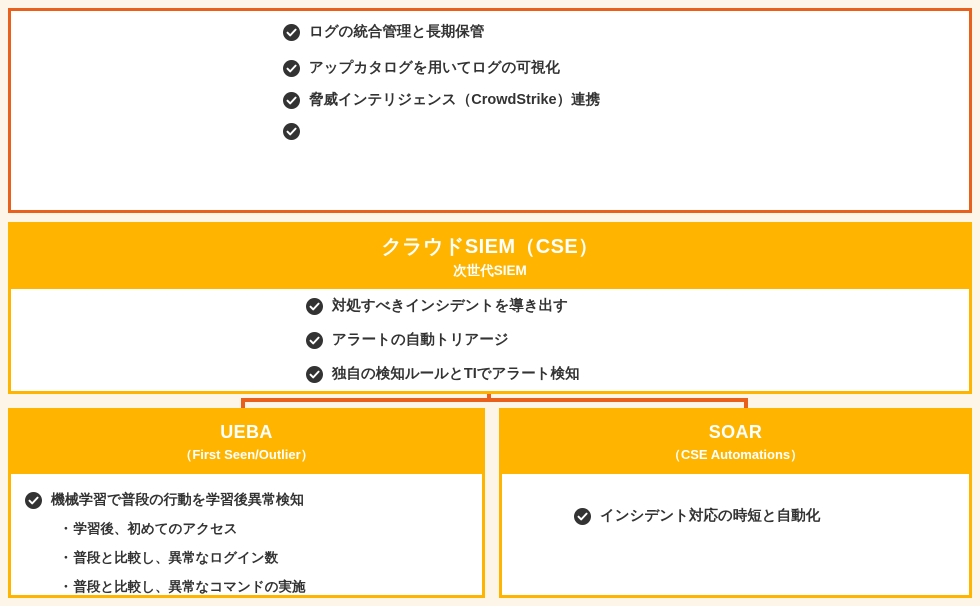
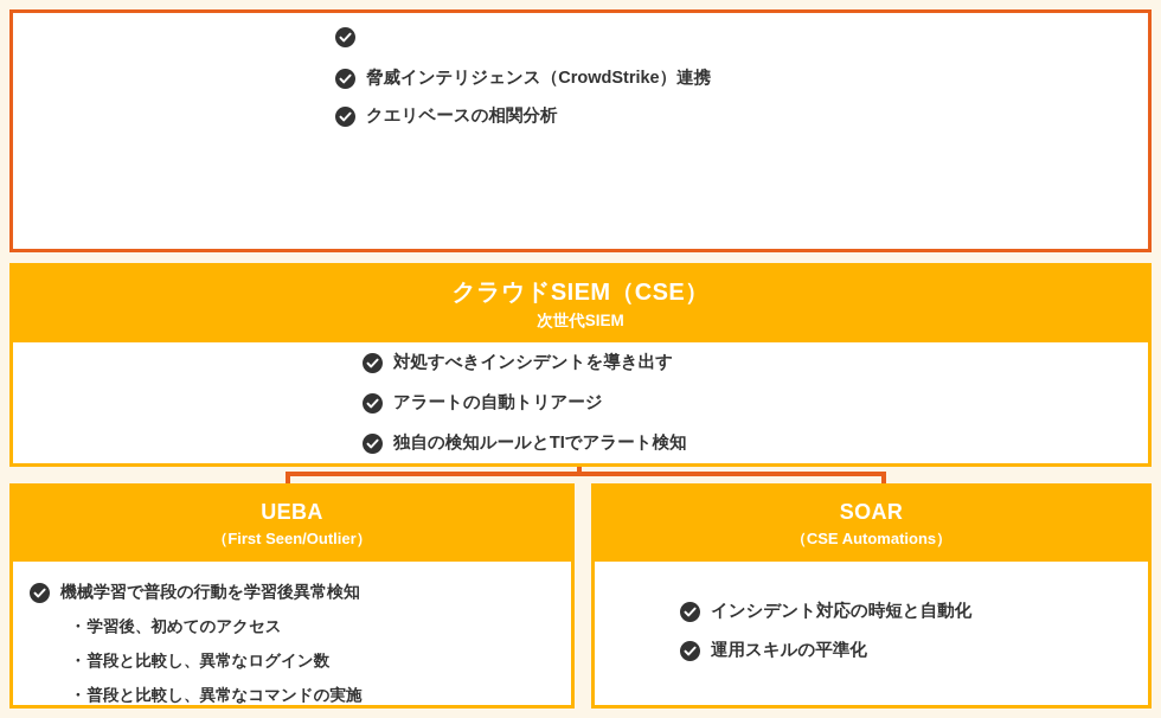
- ログの統合管理と長期保管
- アップカタログを用いてログの可視化
  脅威インテリジェンス（CrowdStrike）連携
+ クエリベースの相関分析
  クラウドSIEM（CSE）
  次世代SIEM
  対処すべきインシデントを導き出す
  アラートの自動トリアージ
  独自の検知ルールとTIでアラート検知
  UEBA
  （First Seen/Outlier）
  機械学習で普段の行動を学習後異常検知
  ・
  学習後、初めてのアクセス
  ・
  普段と比較し、異常なログイン数
  ・
  普段と比較し、異常なコマンドの実施
  SOAR
  （CSE Automations）
  インシデント対応の時短と自動化
+ 運用スキルの平準化
